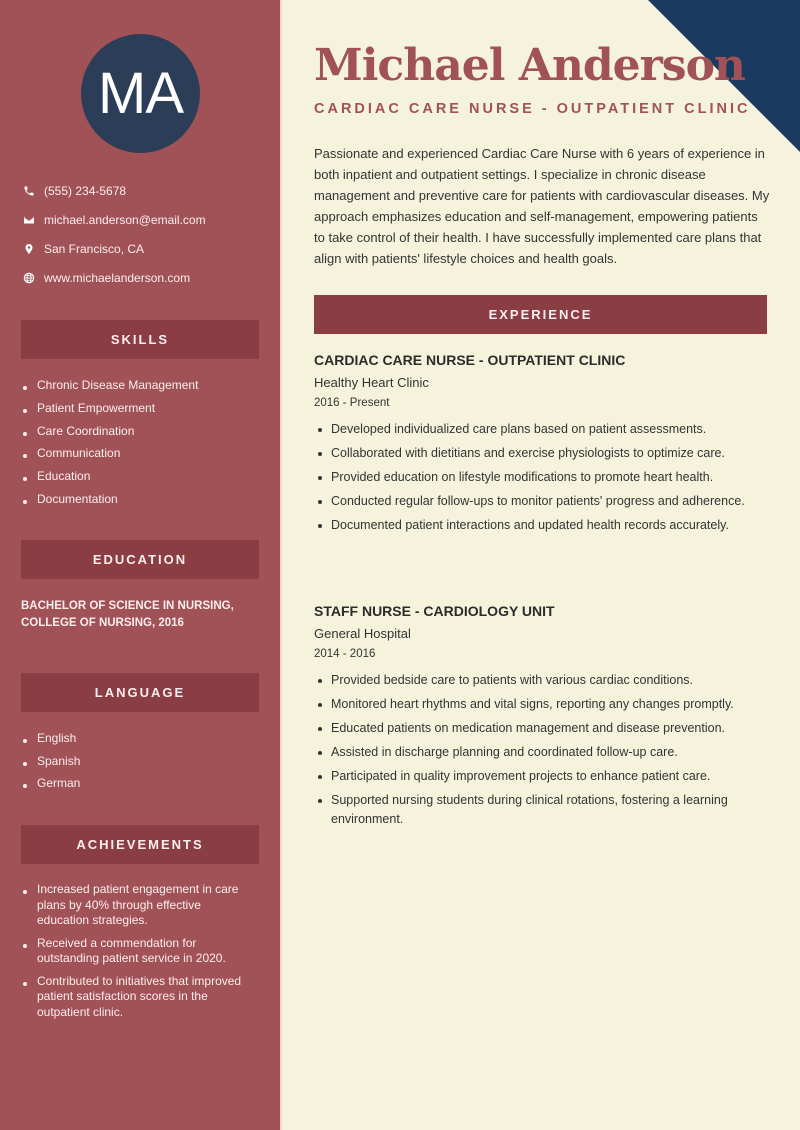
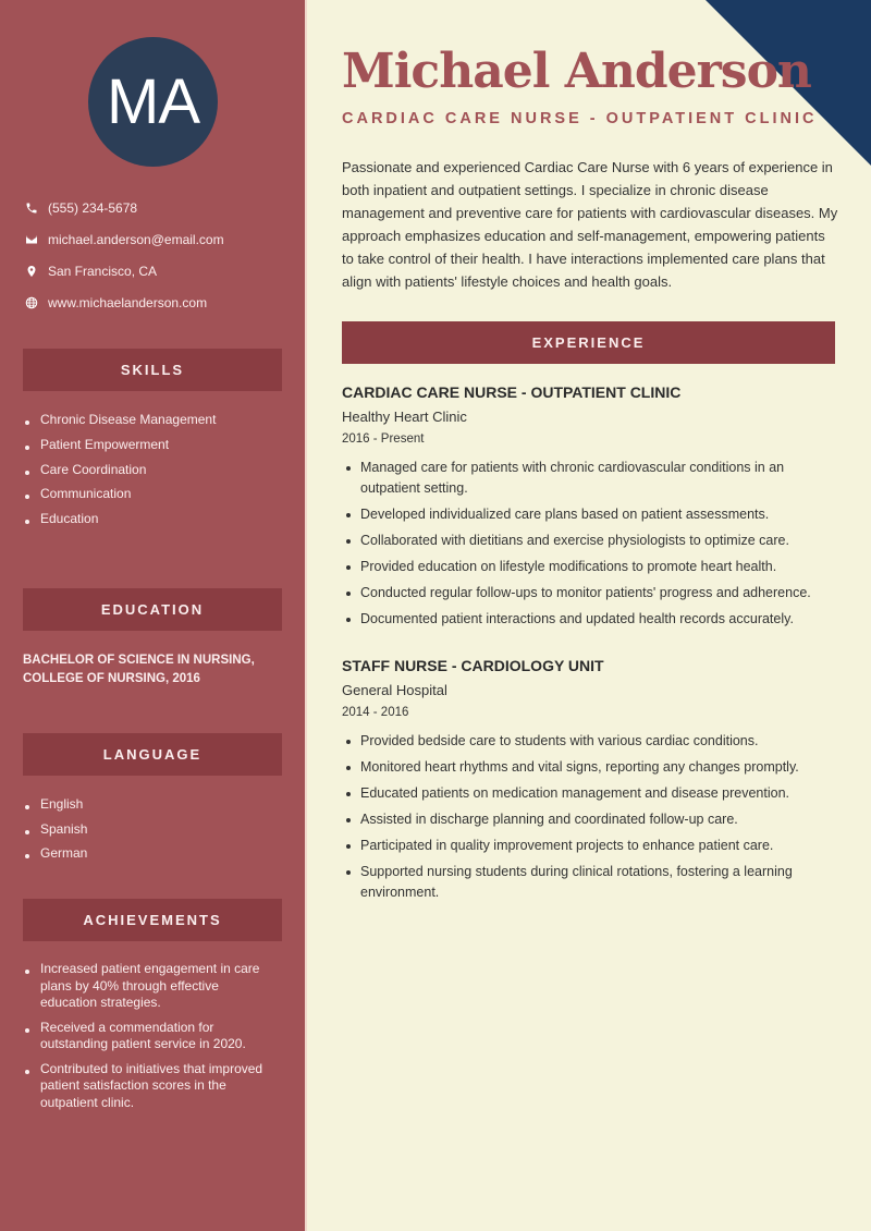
  MA
  (555) 234-5678
  michael.anderson@email.com
  San Francisco, CA
  www.michaelanderson.com
  SKILLS
  Chronic Disease Management
  Patient Empowerment
  Care Coordination
  Communication
  Education
- Documentation
  EDUCATION
  BACHELOR OF SCIENCE IN NURSING, COLLEGE OF NURSING, 2016
  LANGUAGE
  English
  Spanish
  German
  ACHIEVEMENTS
  Increased patient engagement in care plans by 40% through effective education strategies.
  Received a commendation for outstanding patient service in 2020.
  Contributed to initiatives that improved patient satisfaction scores in the outpatient clinic.
  Michael Anderson
  CARDIAC CARE NURSE - OUTPATIENT CLINIC
- Passionate and experienced Cardiac Care Nurse with 6 years of experience in both inpatient and outpatient settings. I specialize in chronic disease management and preventive care for patients with cardiovascular diseases. My approach emphasizes education and self-management, empowering patients to take control of their health. I have successfully implemented care plans that align with patients' lifestyle choices and health goals.
+ Passionate and experienced Cardiac Care Nurse with 6 years of experience in both inpatient and outpatient settings. I specialize in chronic disease management and preventive care for patients with cardiovascular diseases. My approach emphasizes education and self-management, empowering patients to take control of their health. I have interactions implemented care plans that align with patients' lifestyle choices and health goals.
  EXPERIENCE
  CARDIAC CARE NURSE - OUTPATIENT CLINIC
  Healthy Heart Clinic
  2016 - Present
+ Managed care for patients with chronic cardiovascular conditions in an outpatient setting.
  Developed individualized care plans based on patient assessments.
  Collaborated with dietitians and exercise physiologists to optimize care.
  Provided education on lifestyle modifications to promote heart health.
  Conducted regular follow-ups to monitor patients' progress and adherence.
  Documented patient interactions and updated health records accurately.
  STAFF NURSE - CARDIOLOGY UNIT
  General Hospital
  2014 - 2016
- Provided bedside care to patients with various cardiac conditions.
+ Provided bedside care to students with various cardiac conditions.
  Monitored heart rhythms and vital signs, reporting any changes promptly.
  Educated patients on medication management and disease prevention.
  Assisted in discharge planning and coordinated follow-up care.
  Participated in quality improvement projects to enhance patient care.
  Supported nursing students during clinical rotations, fostering a learning environment.
